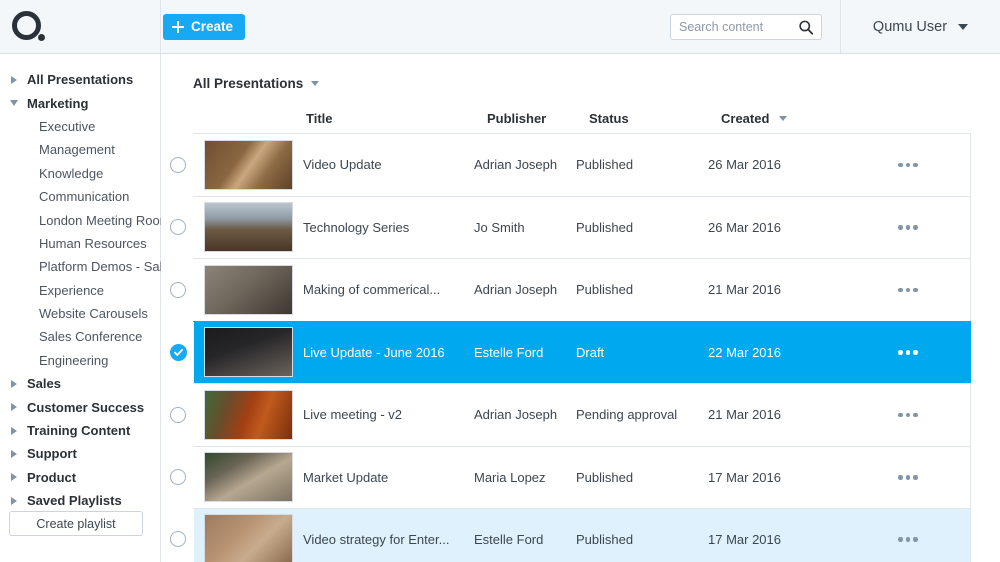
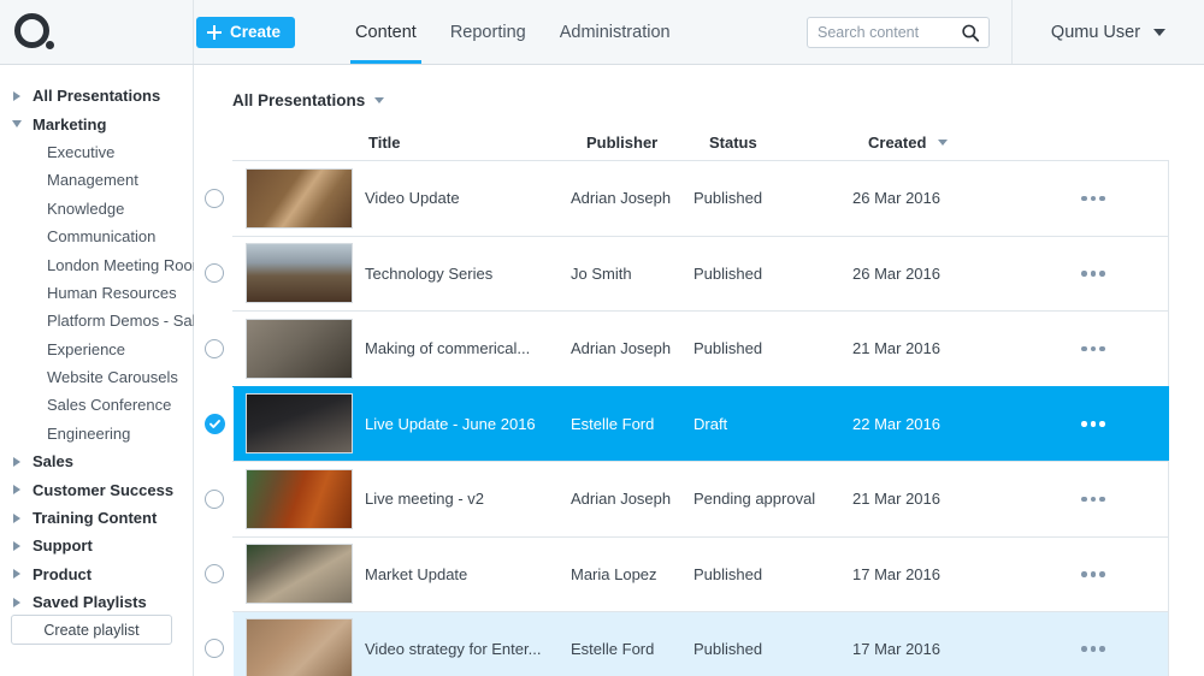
  Create
+ Content
+ Reporting
+ Administration
  Search content
  Qumu User
  All Presentations
  Marketing
  Executive
  Management
  Knowledge
  Communication
  London Meeting Roo
  Human Resources
  Platform Demos - Sa
  Experience
  Website Carousels
  Sales Conference
  Engineering
  Sales
  Customer Success
  Training Content
  Support
  Product
  Saved Playlists
  Create playlist
  All Presentations
  Title
  Publisher
  Status
  Created
  Video Update
  Adrian Joseph
  Published
  26 Mar 2016
  Technology Series
  Jo Smith
  Published
  26 Mar 2016
  Making of commerical...
  Adrian Joseph
  Published
  21 Mar 2016
  Live Update - June 2016
  Estelle Ford
  Draft
  22 Mar 2016
  Live meeting - v2
  Adrian Joseph
  Pending approval
  21 Mar 2016
  Market Update
  Maria Lopez
  Published
  17 Mar 2016
  Video strategy for Enter...
  Estelle Ford
  Published
  17 Mar 2016
